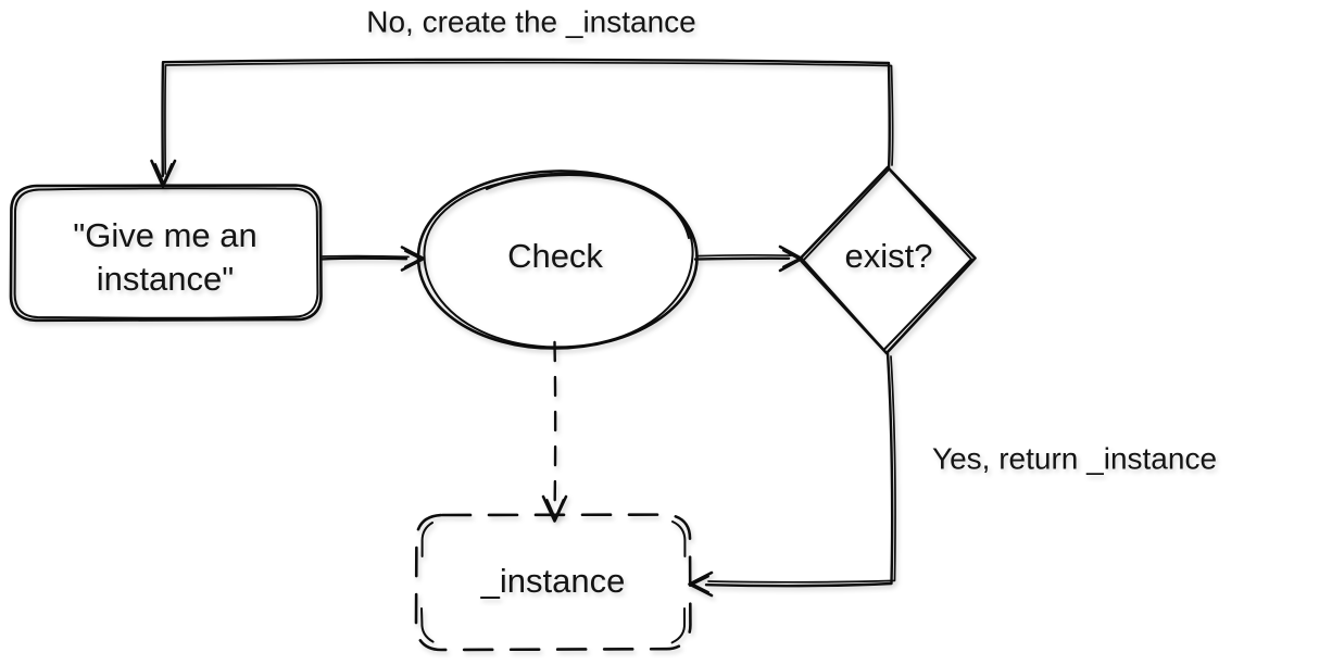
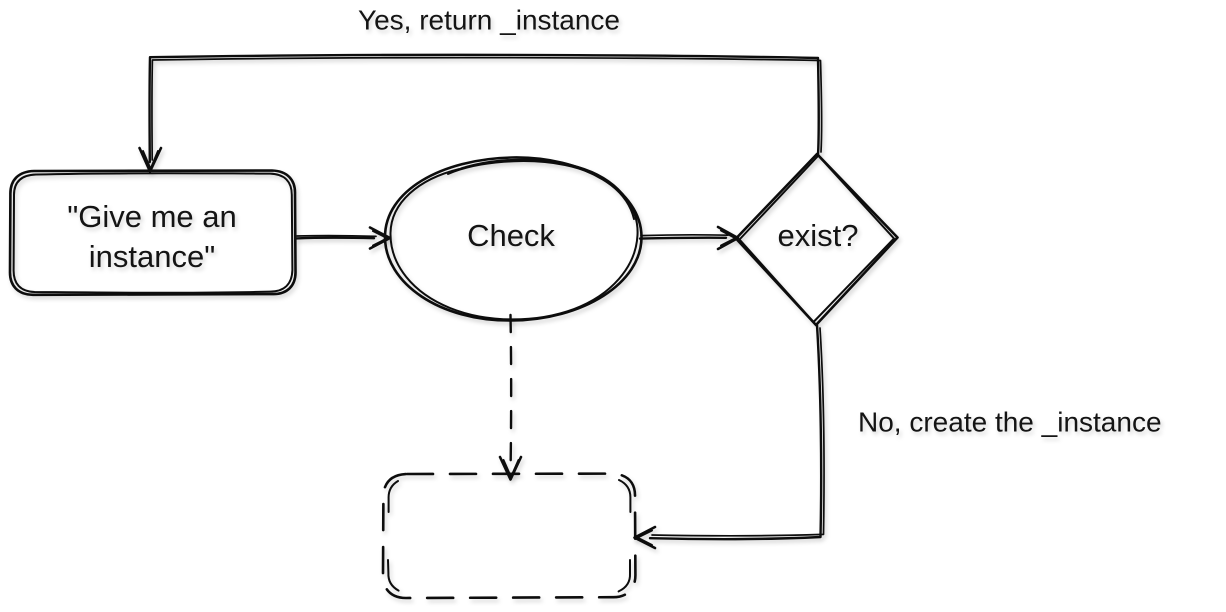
- No, create the _instance
+ Yes, return _instance
  "Give me an
  instance"
  Check
  exist?
- Yes, return _instance
+ No, create the _instance
- _instance
